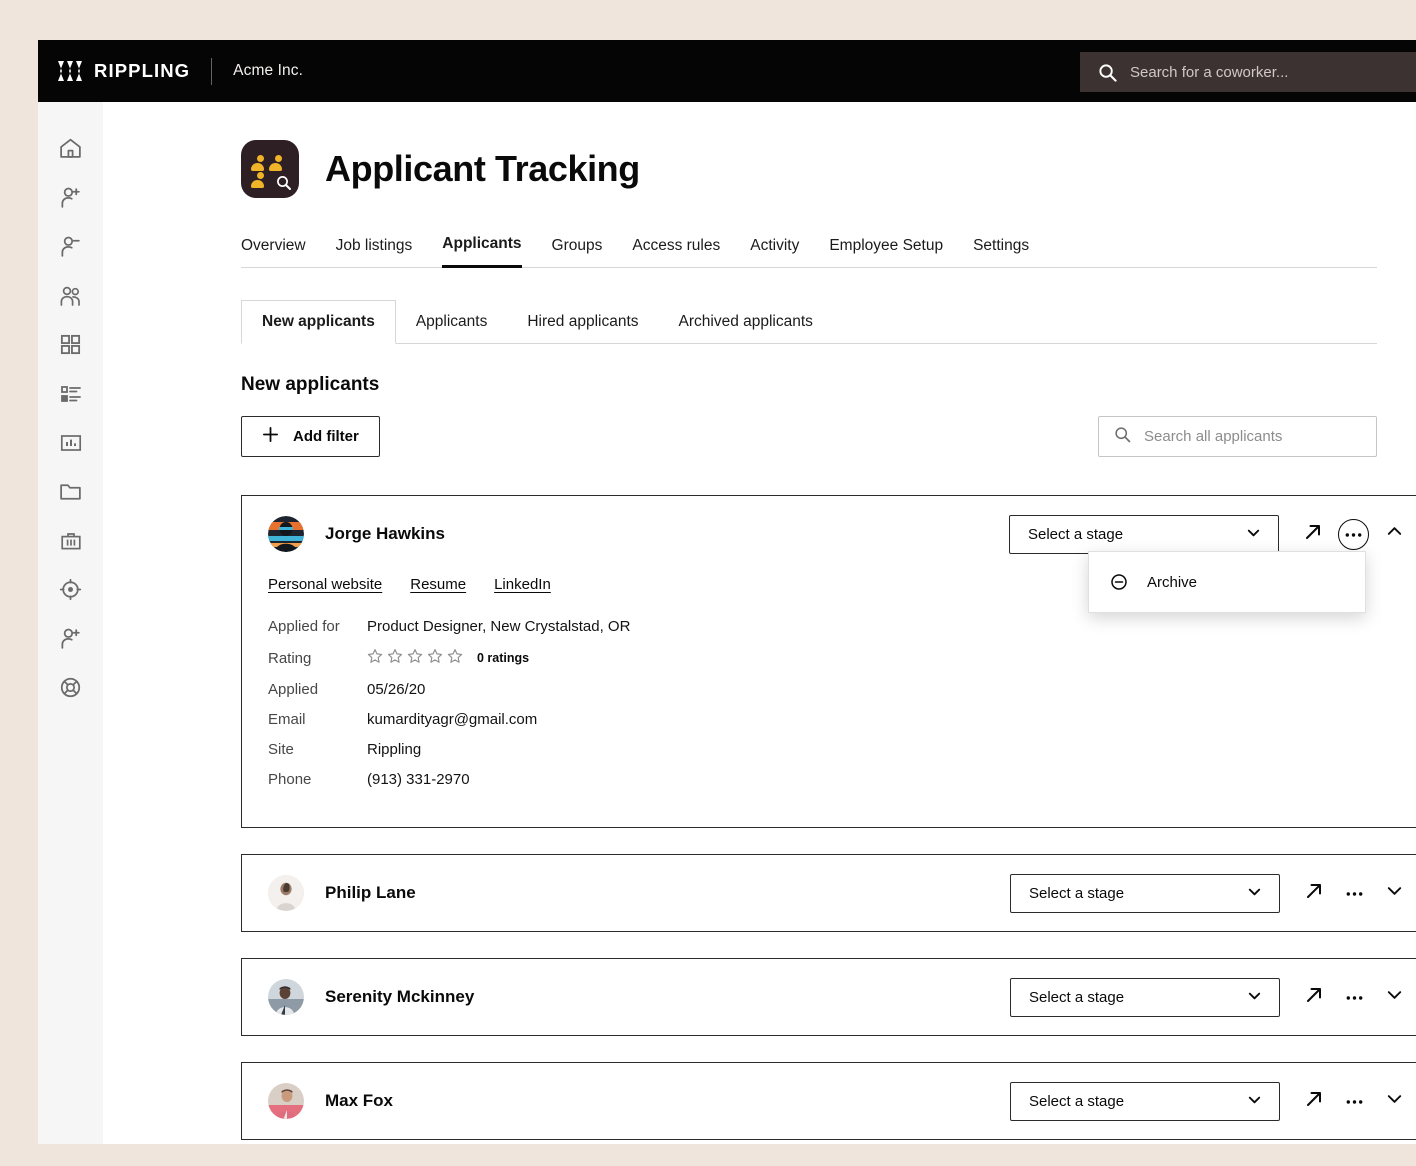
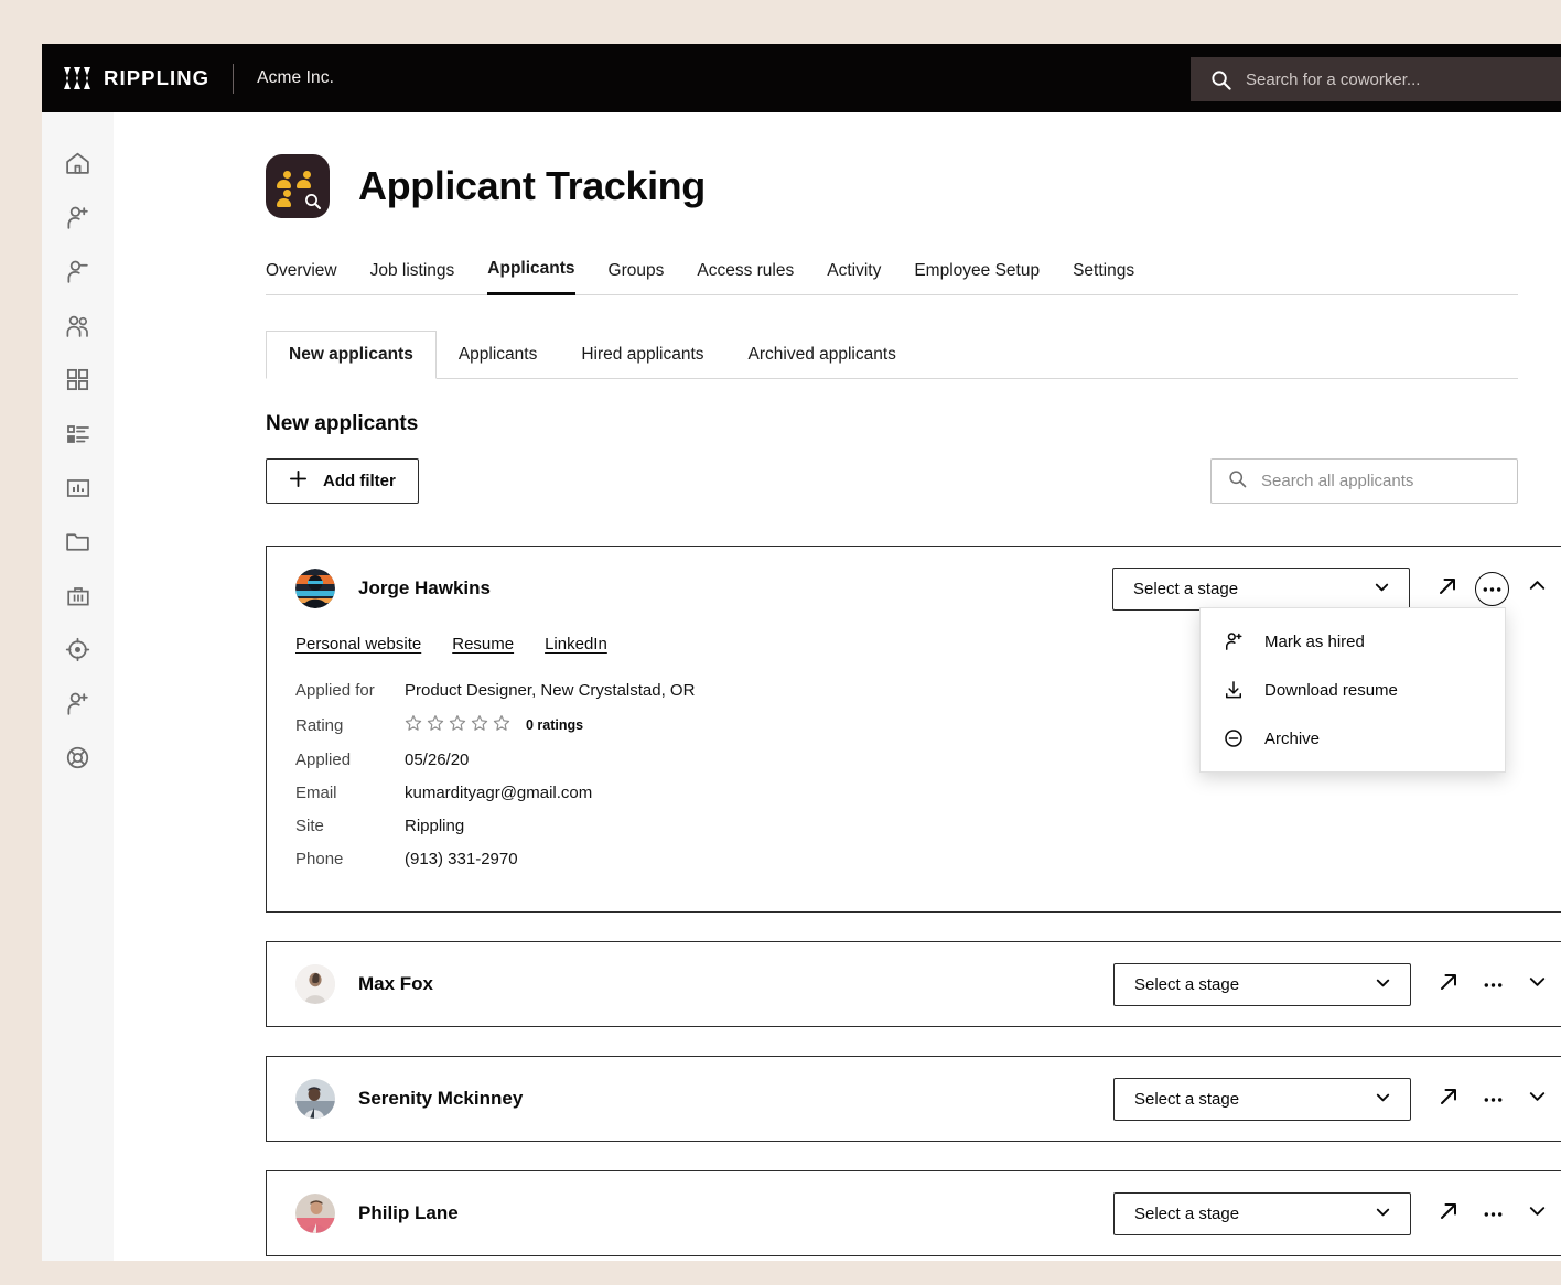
  RIPPLING
  Acme Inc.
  Search for a coworker...
  Applicant Tracking
  Overview
  Job listings
  Applicants
  Groups
  Access rules
  Activity
  Employee Setup
  Settings
  New applicants
  Applicants
  Hired applicants
  Archived applicants
  New applicants
  Add filter
  Search all applicants
  Jorge Hawkins
  Select a stage
  Personal website
  Resume
  LinkedIn
  Applied for
  Product Designer, New Crystalstad, OR
  Rating
  0 ratings
  Applied
  05/26/20
  Email
  kumardityagr@gmail.com
  Site
  Rippling
  Phone
  (913) 331-2970
+ Mark as hired
+ Download resume
  Archive
- Philip Lane
+ Max Fox
  Select a stage
  Serenity Mckinney
  Select a stage
- Max Fox
+ Philip Lane
  Select a stage
